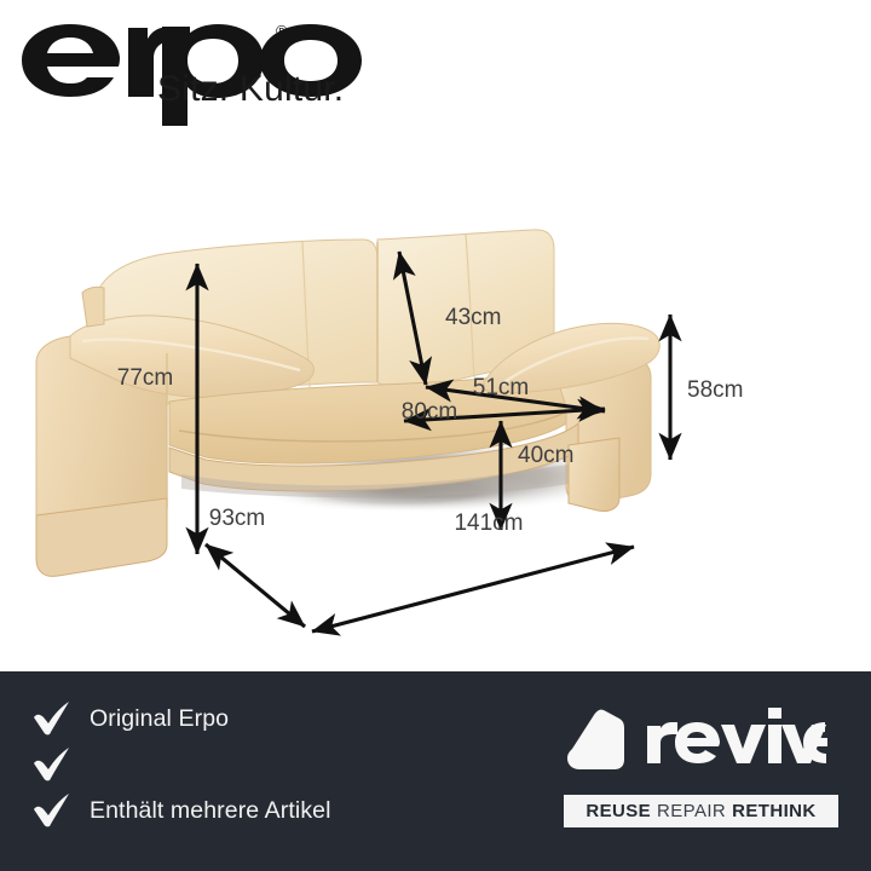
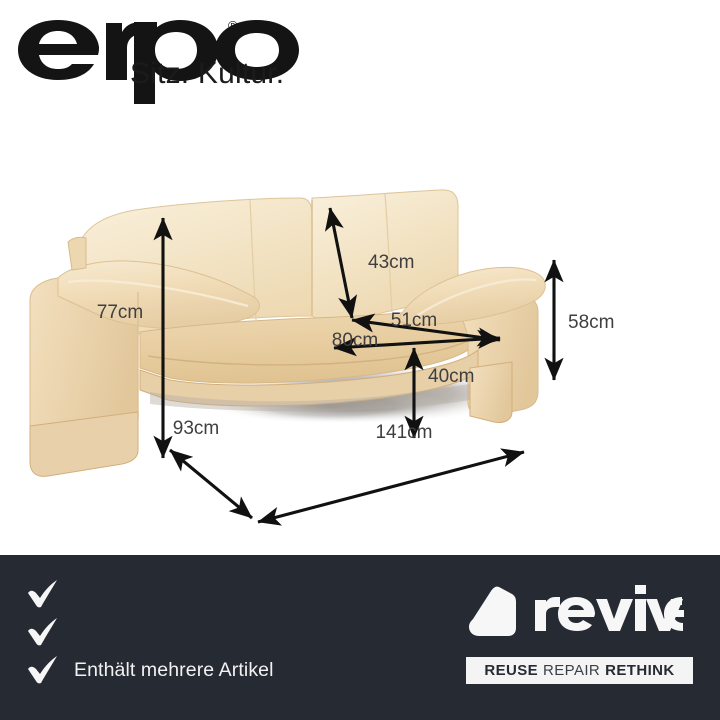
  ®
  Sitz. Kultur.
  77cm
  43cm
  51cm
  80cm
  40cm
  58cm
  93cm
  141cm
- Original Erpo
  Enthält mehrere Artikel
  REUSE
  REPAIR
  RETHINK
